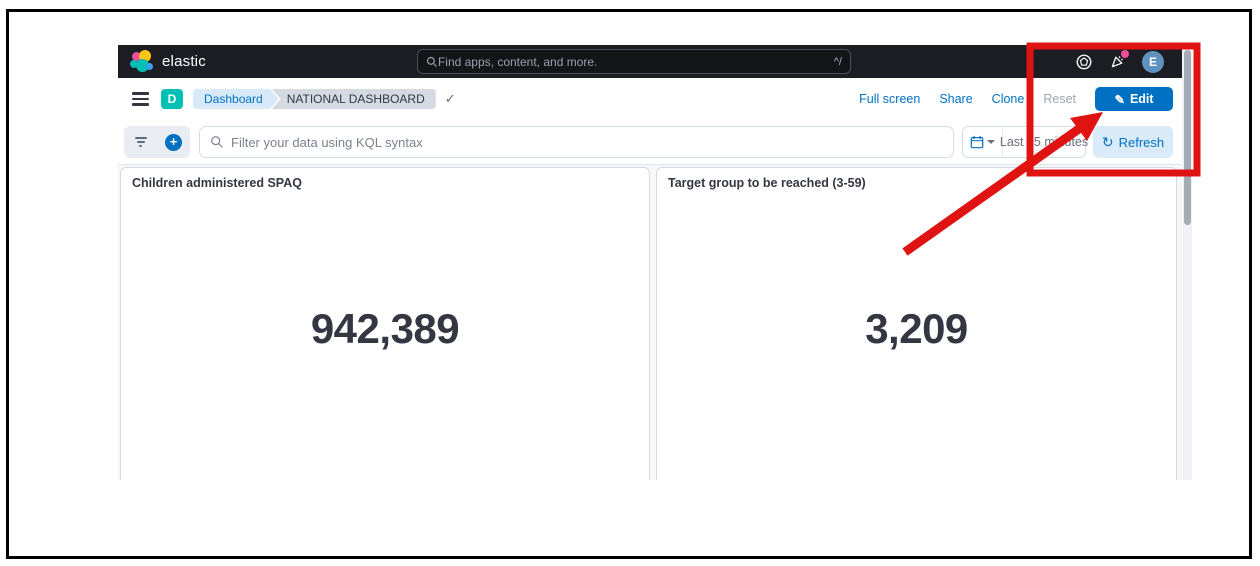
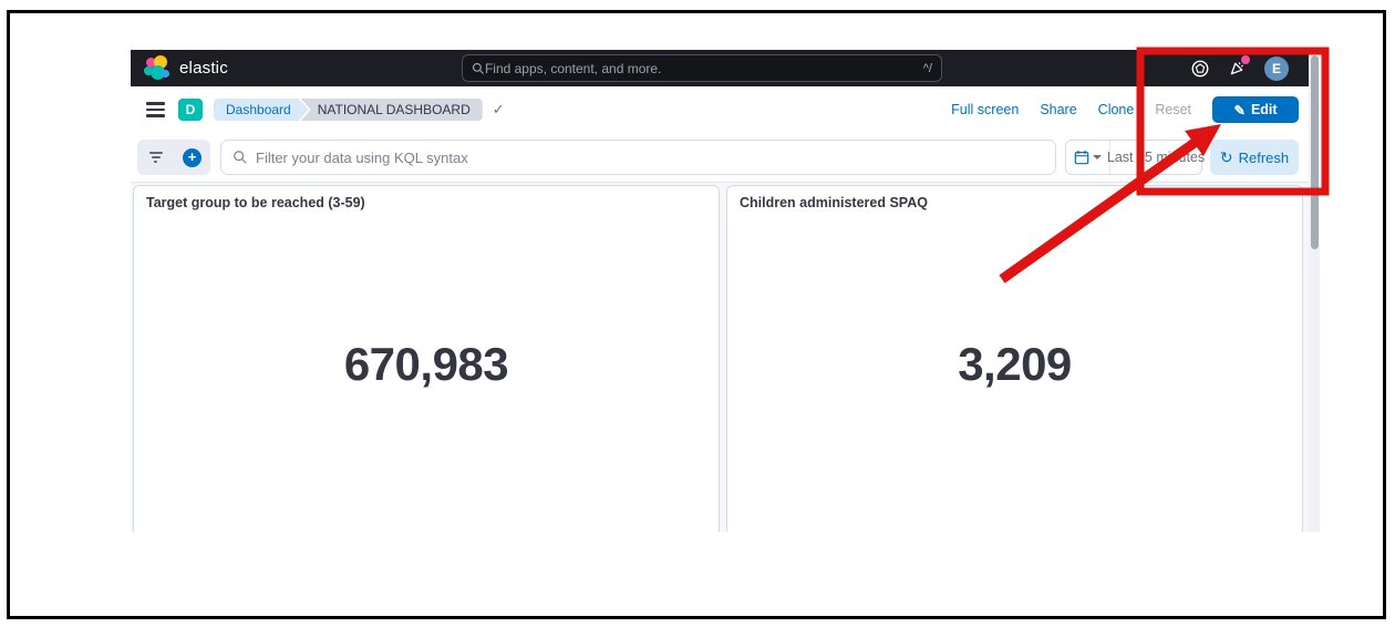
  elastic
  Find apps, content, and more.
  ^/
  E
  D
  Dashboard
  NATIONAL DASHBOARD
  ✓
  Full screen
  Share
  Clone
  Reset
  ✎
  Edit
  +
  Filter your data using KQL syntax
  ↻
  Refresh
- Children administered SPAQ
+ Target group to be reached (3-59)
- 942,389
+ 670,983
- Target group to be reached (3-59)
+ Children administered SPAQ
  3,209
